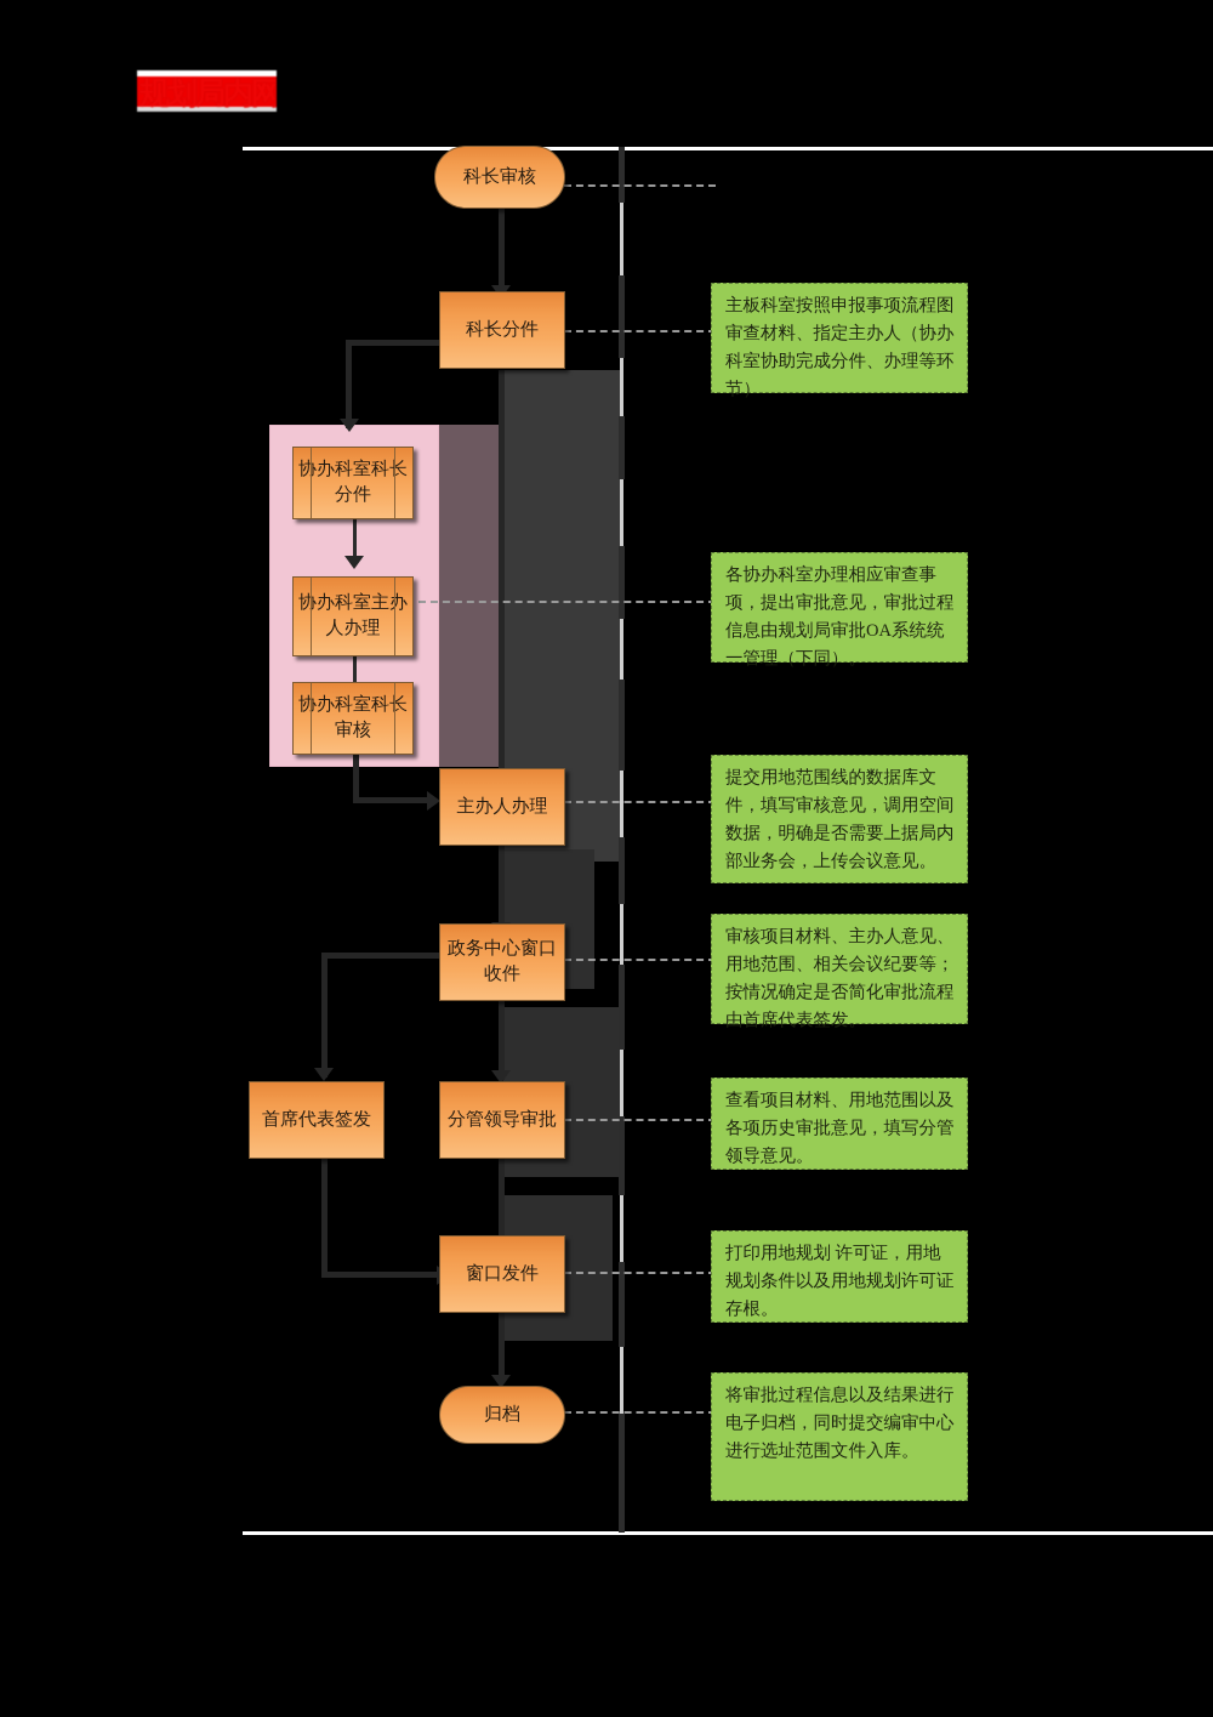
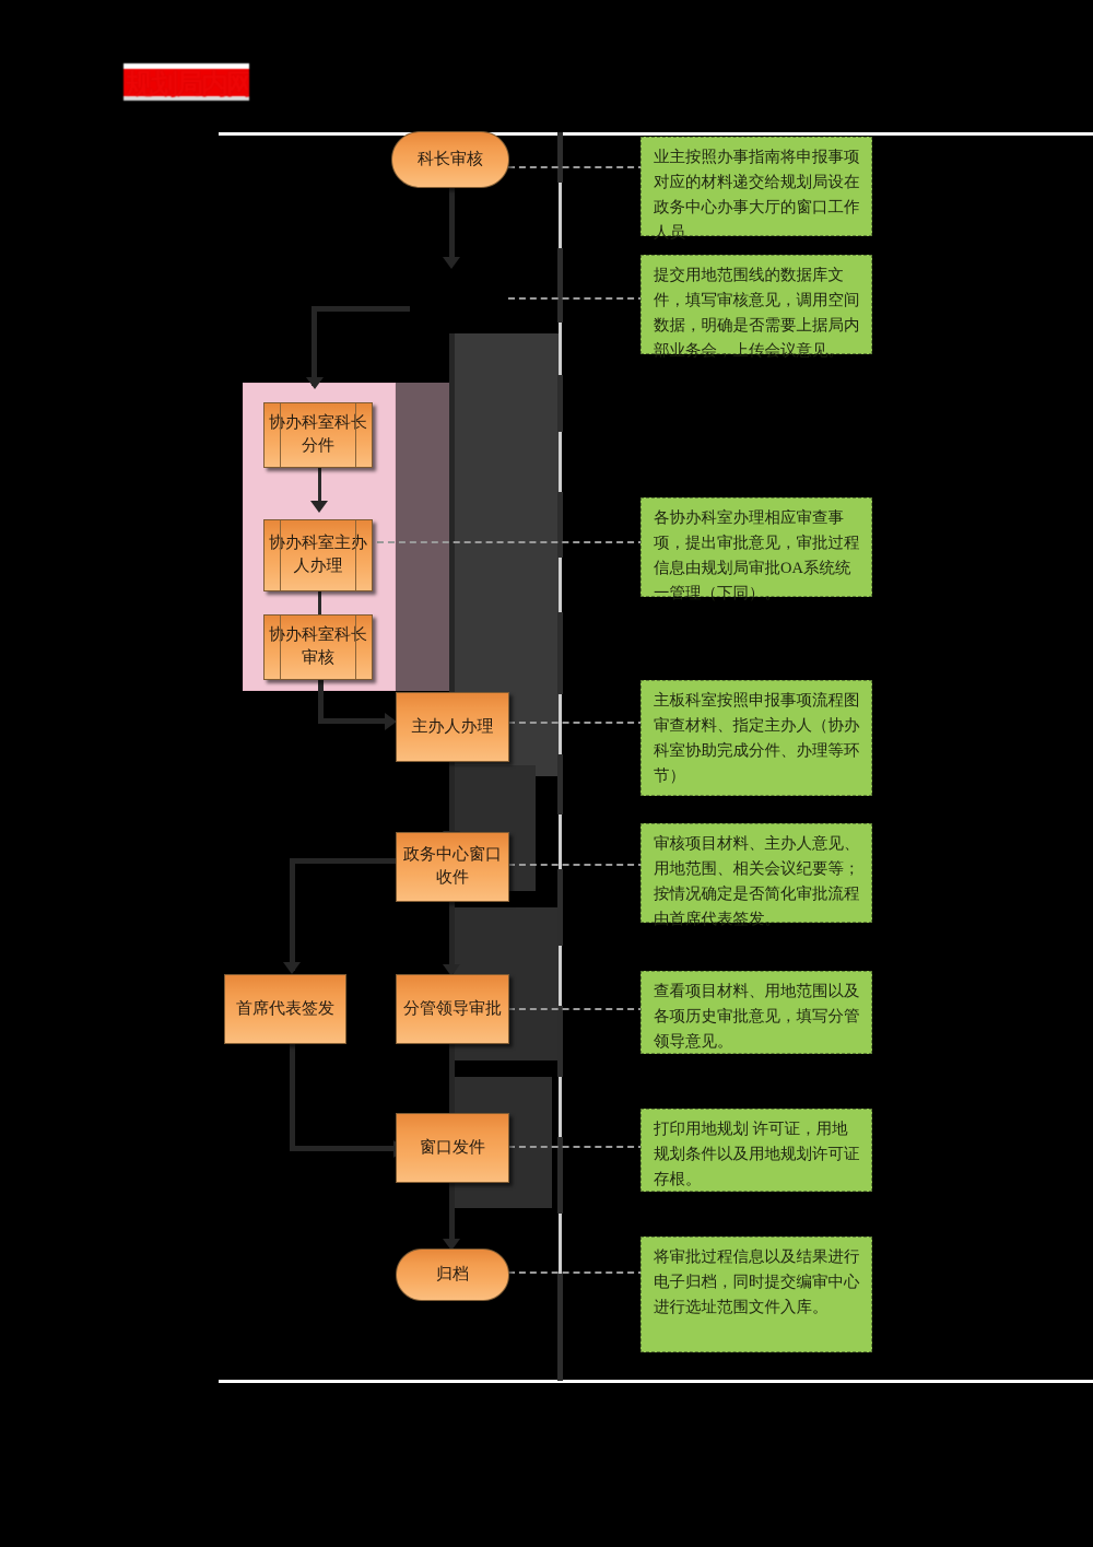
  规划局内网
  科长审核
- 科长分件
  协办科室科长分件
  协办科室主办人办理
  协办科室科长审核
  主办人办理
  政务中心窗口收件
  首席代表签发
  分管领导审批
  窗口发件
  归档
+ 业主按照办事指南将申报事项对应的材料递交给规划局设在政务中心办事大厅的窗口工作人员
- 主板科室按照申报事项流程图审查材料、指定主办人（协办科室协助完成分件、办理等环节）
+ 提交用地范围线的数据库文件，填写审核意见，调用空间数据，明确是否需要上据局内部业务会，上传会议意见。
  各协办科室办理相应审查事项，提出审批意见，审批过程信息由规划局审批OA系统统一管理（下同）。
- 提交用地范围线的数据库文件，填写审核意见，调用空间数据，明确是否需要上据局内部业务会，上传会议意见。
+ 主板科室按照申报事项流程图审查材料、指定主办人（协办科室协助完成分件、办理等环节）
  审核项目材料、主办人意见、用地范围、相关会议纪要等；按情况确定是否简化审批流程由首席代表签发。
  查看项目材料、用地范围以及各项历史审批意见，填写分管领导意见。
  打印用地规划 许可证，用地规划条件以及用地规划许可证存根。
  将审批过程信息以及结果进行电子归档，同时提交编审中心进行选址范围文件入库。
